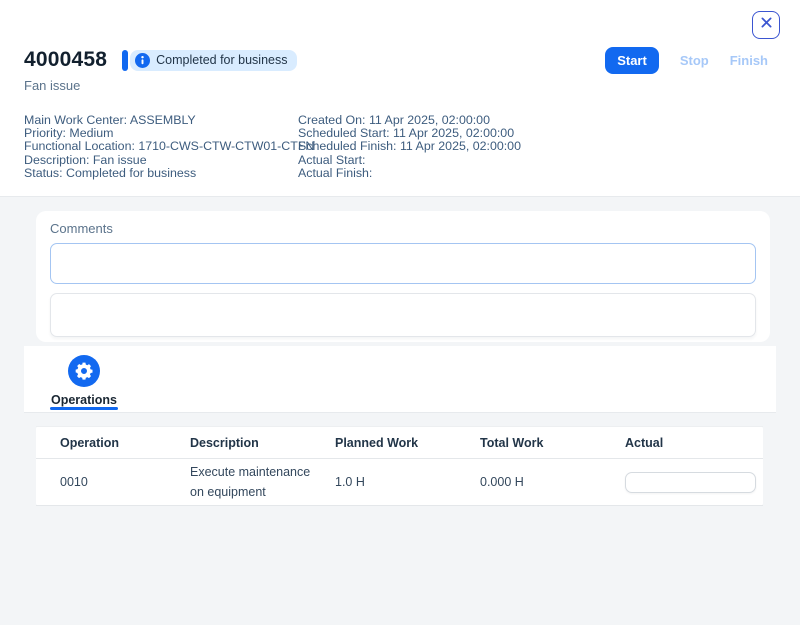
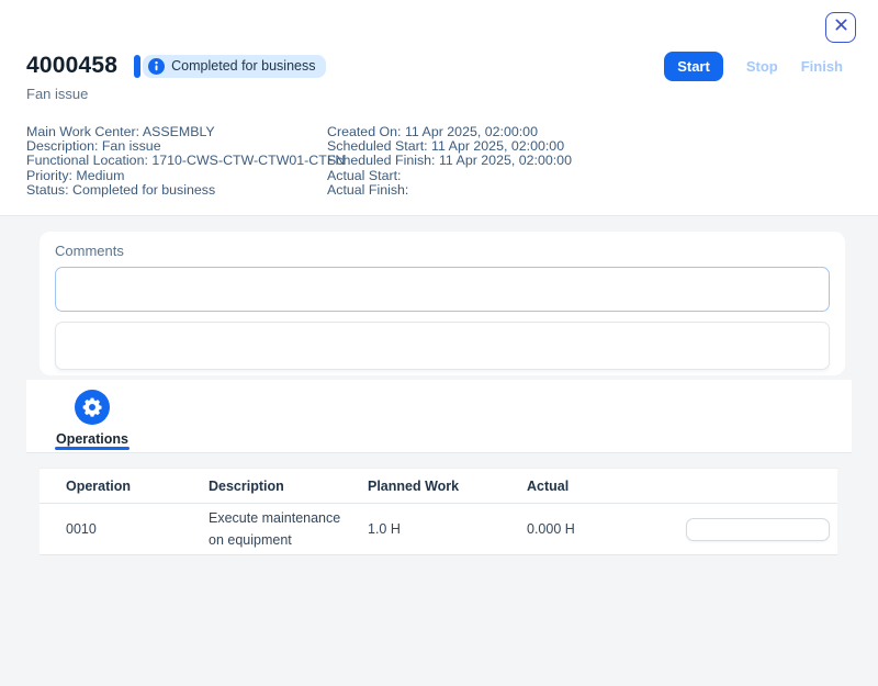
  4000458
  Completed for business
  Start
  Stop
  Finish
  Fan issue
  Main Work Center: ASSEMBLY
- Priority: Medium
+ Description: Fan issue
  Functional Location: 1710-CWS-CTW-CTW01-CT
- Description: Fan issue
+ Priority: Medium
  Status: Completed for business
  Created On: 11 Apr 2025, 02:00:00
  Scheduled Start: 11 Apr 2025, 02:00:00
  Scheduled Finish: 11 Apr 2025, 02:00:00
  Actual Start:
  Actual Finish:
  Comments
  Operations
  Operation
  Description
  Planned Work
- Total Work
  Actual
  0010
  Execute maintenance on equipment
  1.0 H
  0.000 H
